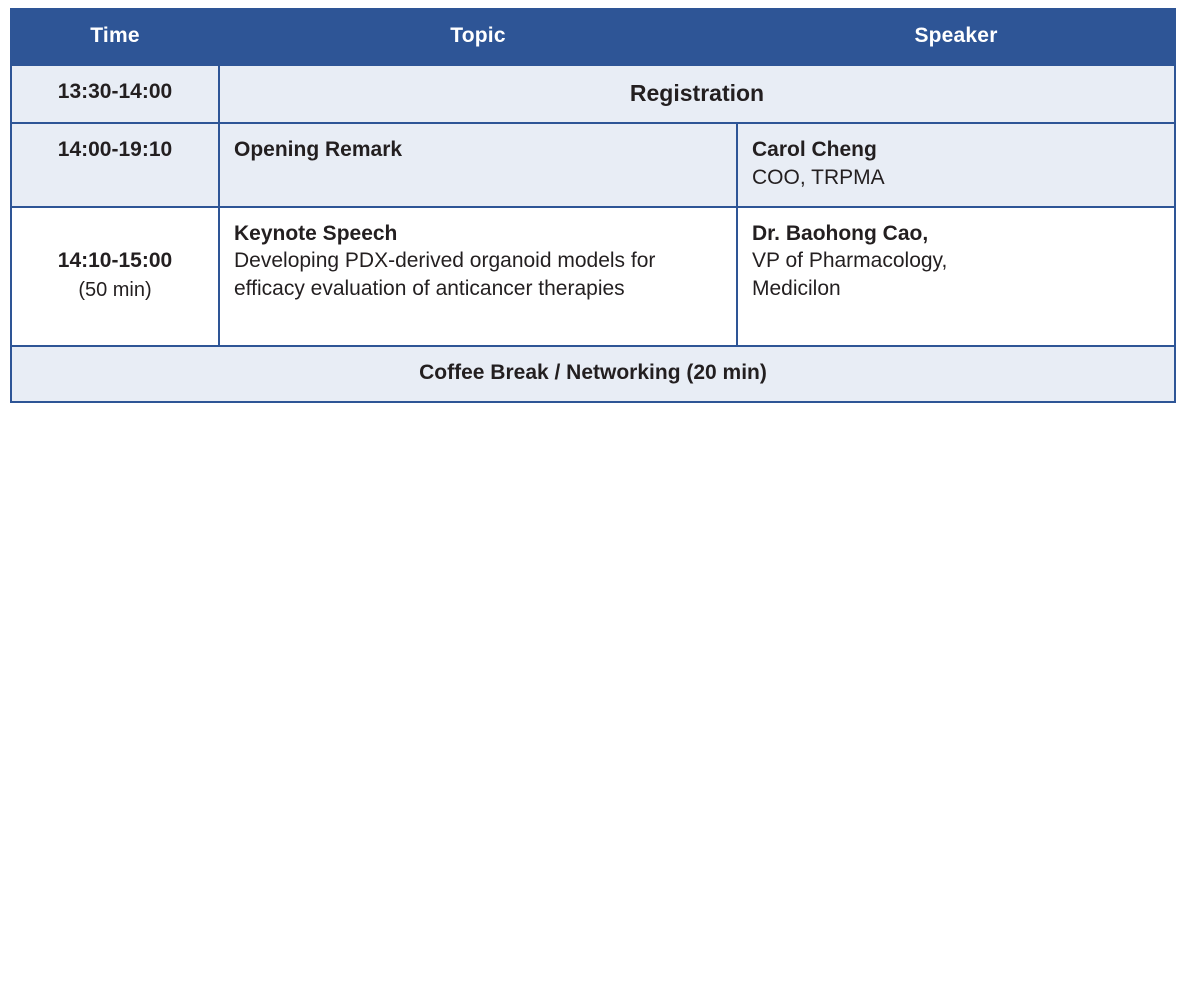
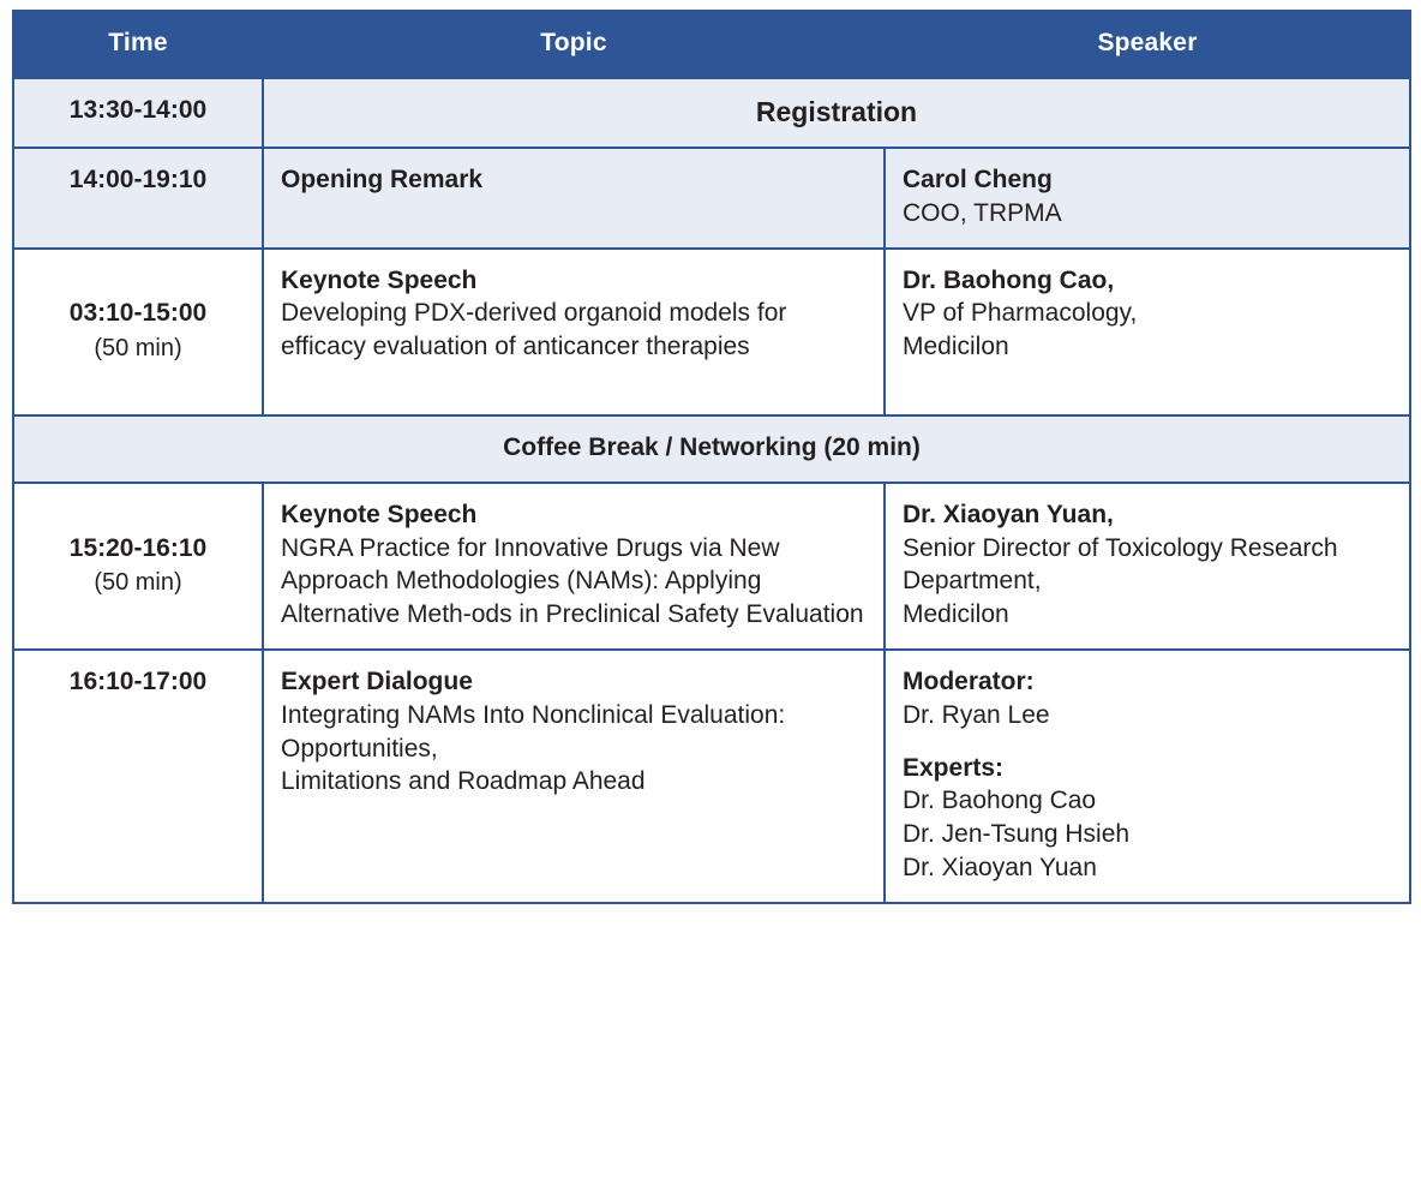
  Time	Topic	Speaker
  13:30-14:00	Registration
  14:00-19:10	Opening Remark	Carol Cheng COO, TRPMA
- 14:10-15:00 (50 min)	Keynote Speech Developing PDX-derived organoid models for efficacy evaluation of anticancer therapies	Dr. Baohong Cao, VP of Pharmacology, Medicilon
+ 03:10-15:00 (50 min)	Keynote Speech Developing PDX-derived organoid models for efficacy evaluation of anticancer therapies	Dr. Baohong Cao, VP of Pharmacology, Medicilon
  Coffee Break / Networking (20 min)
+ 15:20-16:10 (50 min)	Keynote Speech NGRA Practice for Innovative Drugs via New Approach Methodologies (NAMs): Applying Alternative Meth-ods in Preclinical Safety Evaluation	Dr. Xiaoyan Yuan, Senior Director of Toxicology Research Department, Medicilon
+ 16:10-17:00	Expert Dialogue Integrating NAMs Into Nonclinical Evaluation: Opportunities, Limitations and Roadmap Ahead	Moderator: Dr. Ryan Lee Experts: Dr. Baohong Cao Dr. Jen-Tsung Hsieh Dr. Xiaoyan Yuan
